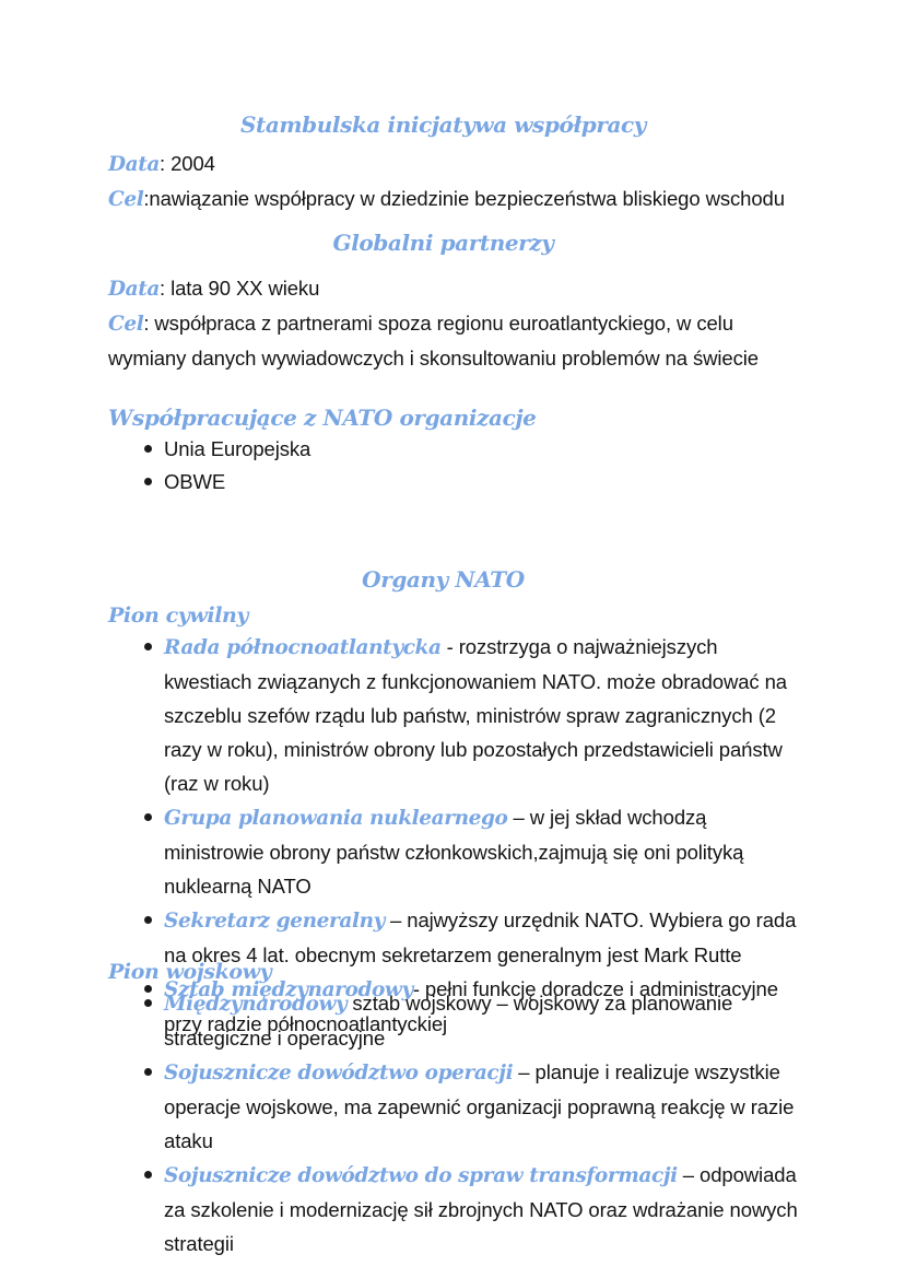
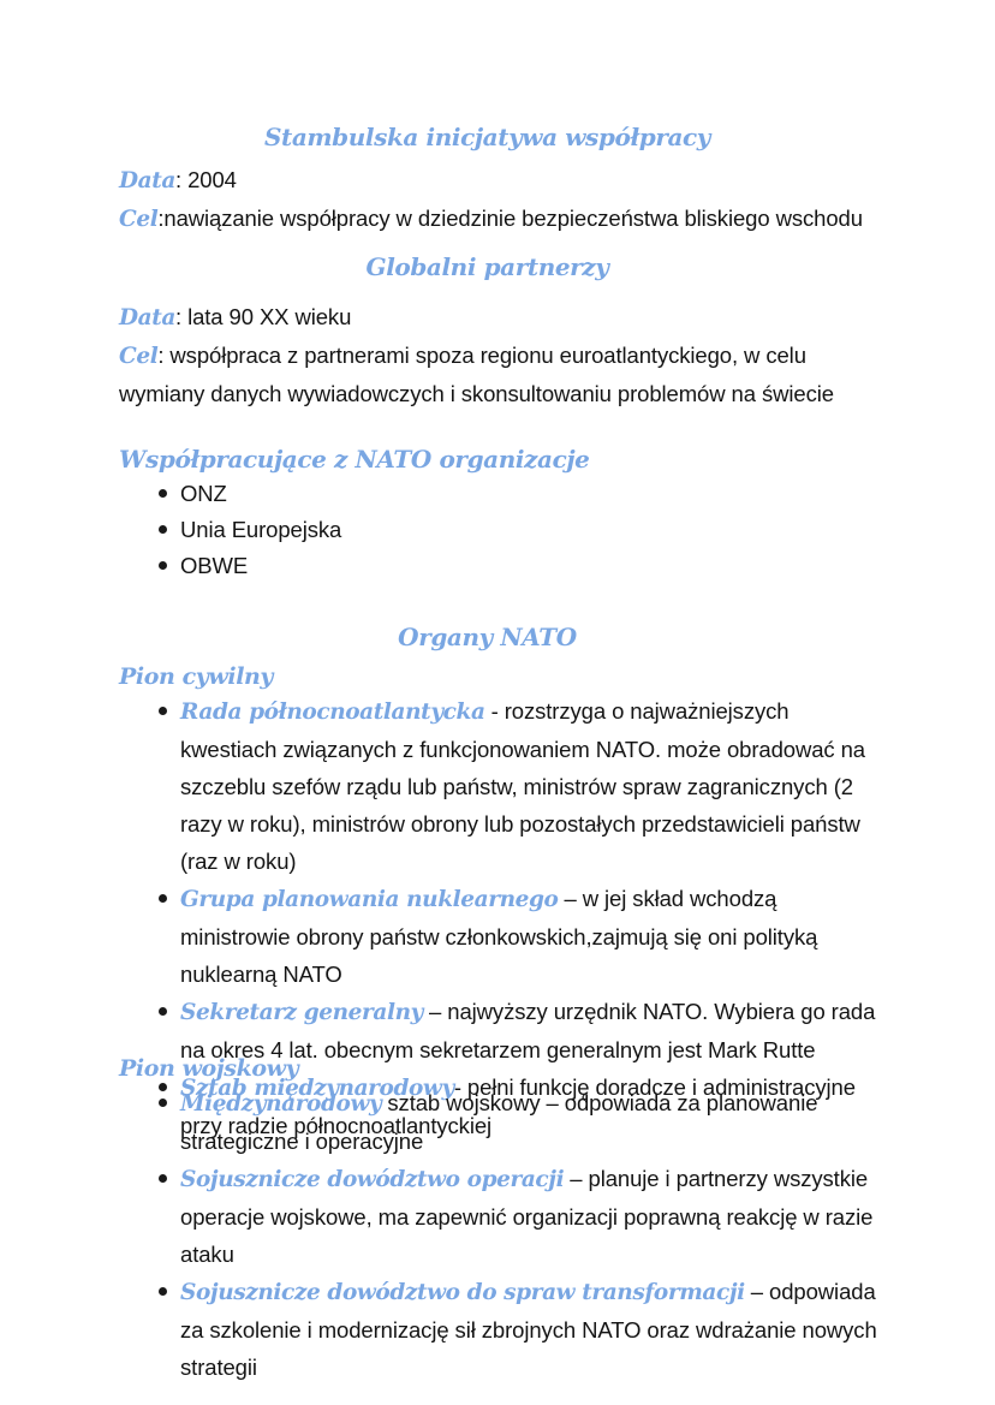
  Stambulska inicjatywa współpracy
  Data: 2004
  Cel:nawiązanie współpracy w dziedzinie bezpieczeństwa bliskiego wschodu
  Globalni partnerzy
  Data: lata 90 XX wieku
  Cel: współpraca z partnerami spoza regionu euroatlantyckiego, w celu wymiany danych wywiadowczych i skonsultowaniu problemów na świecie
  Współpracujące z NATO organizacje
+ ONZ
  Unia Europejska
  OBWE
  Organy NATO
  Pion cywilny
  Rada północnoatlantycka - rozstrzyga o najważniejszych kwestiach związanych z funkcjonowaniem NATO. może obradować na szczeblu szefów rządu lub państw, ministrów spraw zagranicznych (2 razy w roku), ministrów obrony lub pozostałych przedstawicieli państw (raz w roku)
  Grupa planowania nuklearnego – w jej skład wchodzą ministrowie obrony państw członkowskich,zajmują się oni polityką nuklearną NATO
  Sekretarz generalny – najwyższy urzędnik NATO. Wybiera go rada na okres 4 lat. obecnym sekretarzem generalnym jest Mark Rutte
  Pion wojskowy
- Międzynarodowy sztab wojskowy – wojskowy za planowanie strategiczne i operacyjne
+ Międzynarodowy sztab wojskowy – odpowiada za planowanie strategiczne i operacyjne
- Sojusznicze dowództwo operacji – planuje i realizuje wszystkie operacje wojskowe, ma zapewnić organizacji poprawną reakcję w razie ataku
+ Sojusznicze dowództwo operacji – planuje i partnerzy wszystkie operacje wojskowe, ma zapewnić organizacji poprawną reakcję w razie ataku
  Sojusznicze dowództwo do spraw transformacji – odpowiada za szkolenie i modernizację sił zbrojnych NATO oraz wdrażanie nowych strategii
